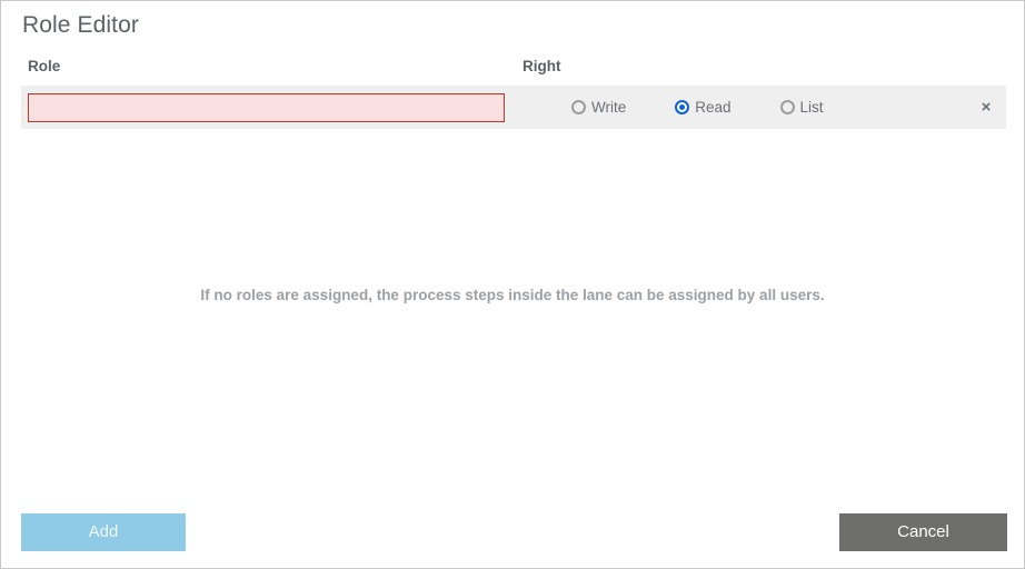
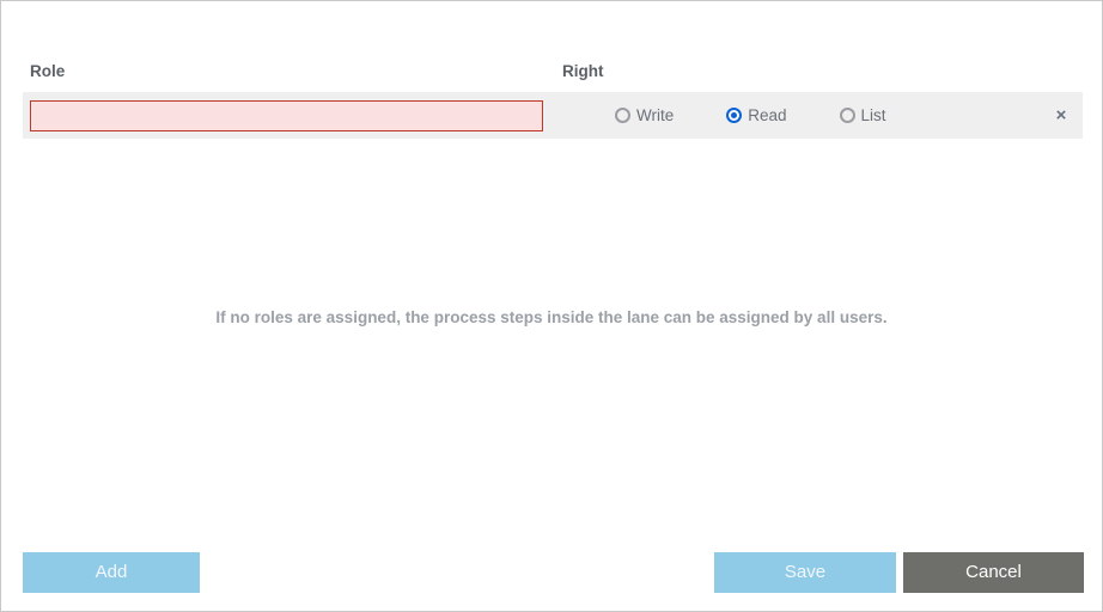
- Role Editor
  Role
  Right
  Write
  Read
  List
  ×
  If no roles are assigned, the process steps inside the lane can be assigned by all users.
  Add
+ Save
  Cancel
